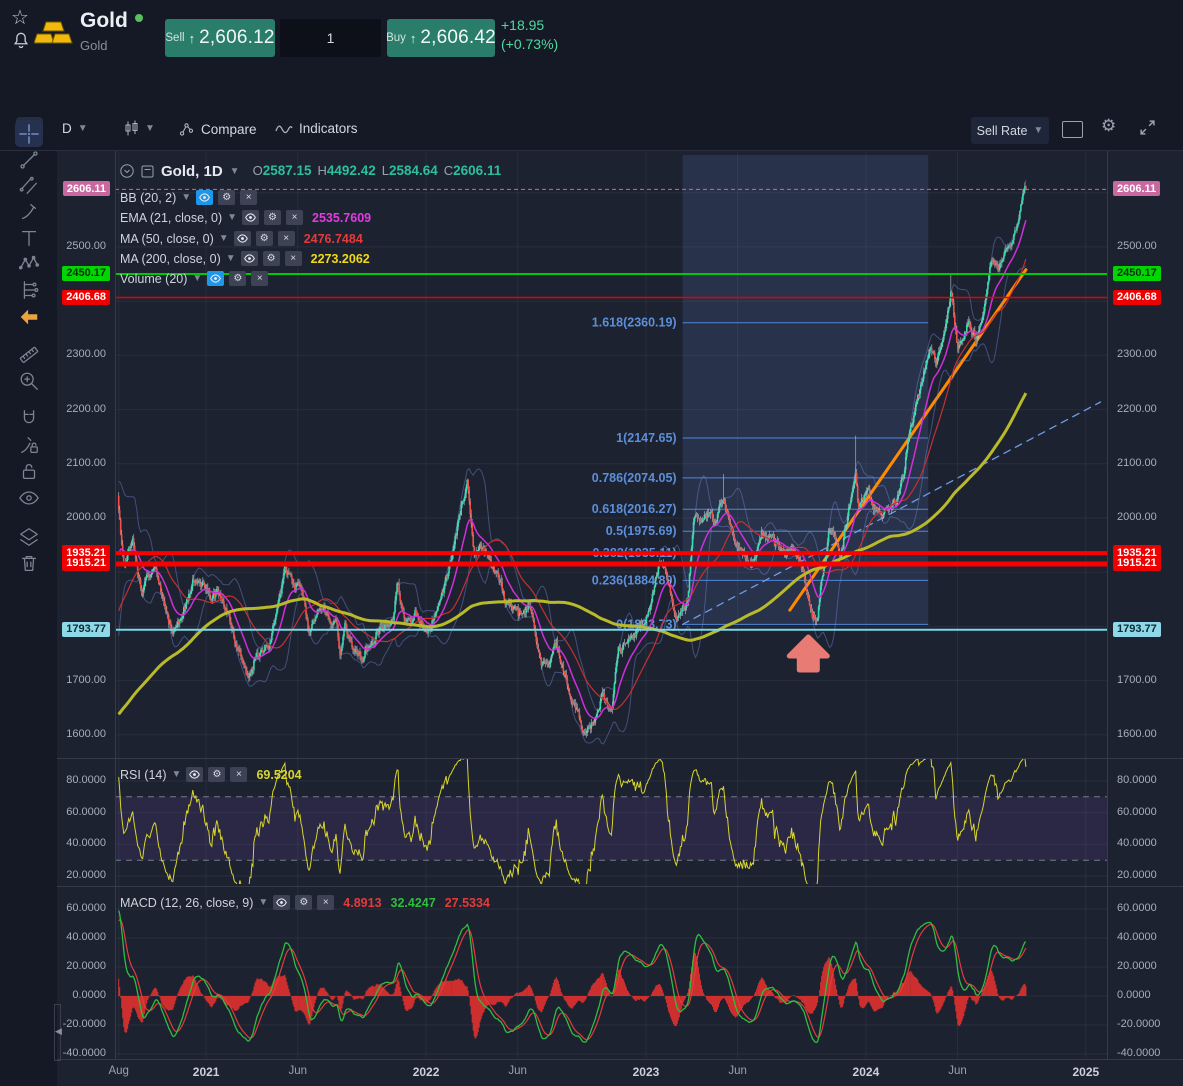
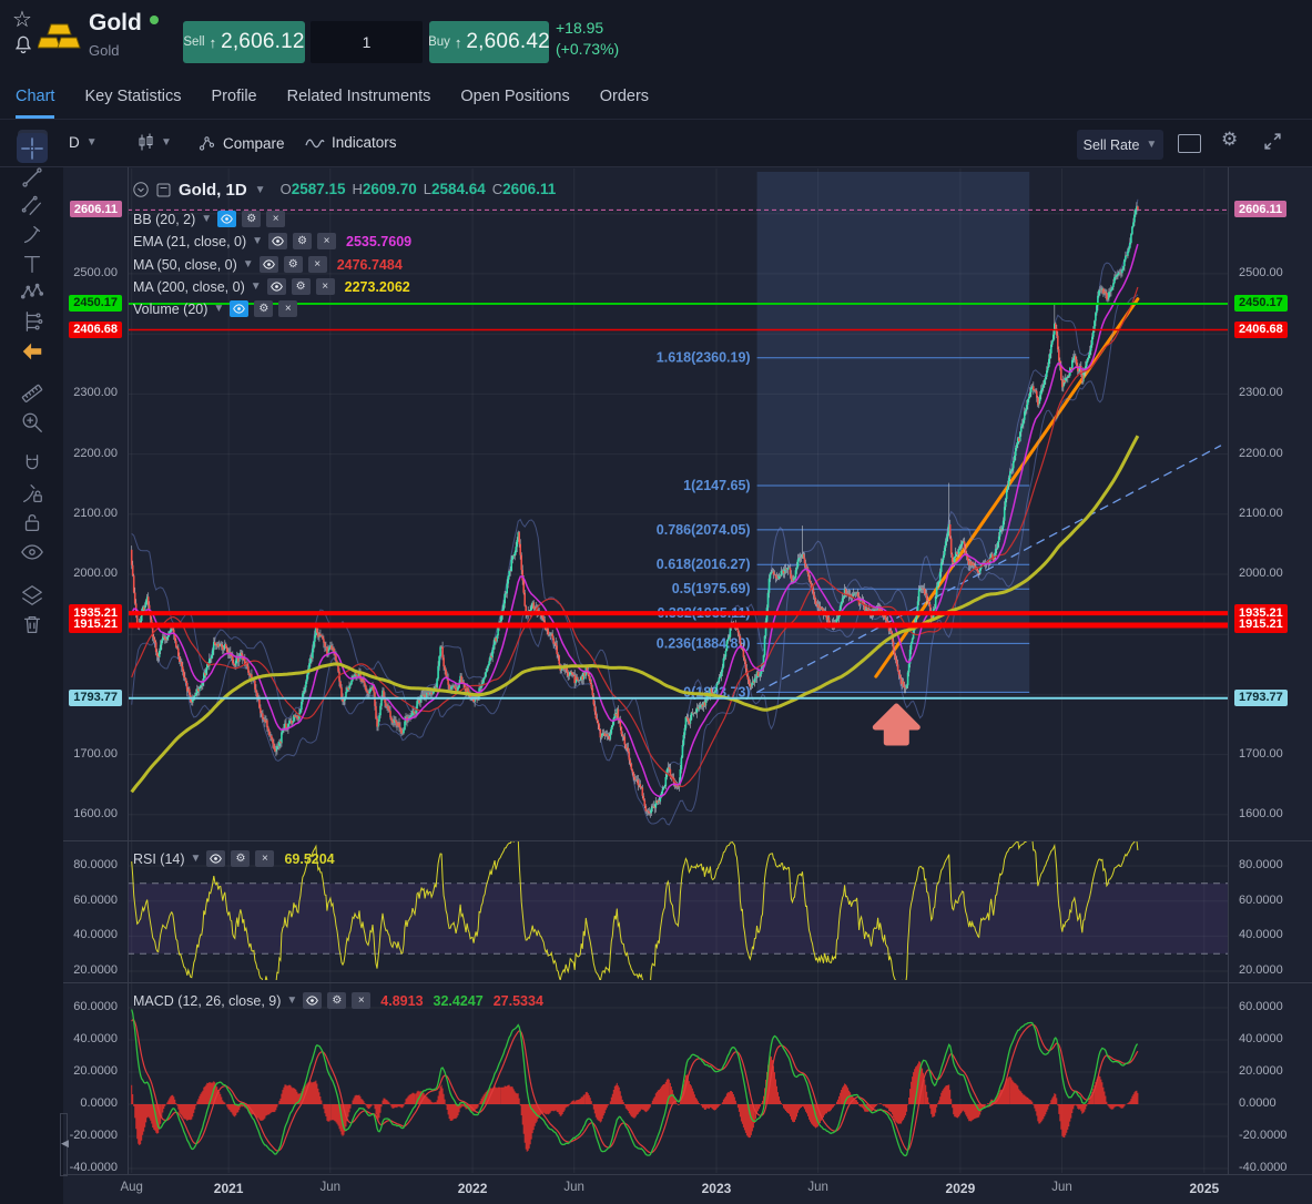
  ☆
  Gold
  Gold
  Sell
  ↑
  2,606.12
  1
  Buy
  ↑
  2,606.42
  +18.95
  (+0.73%)
+ Chart
+ Key Statistics
+ Profile
+ Related Instruments
+ Open Positions
+ Orders
  D
  ▼
  ▼
  Compare
  Indicators
  Sell Rate
  ▼
  ⚙
  1.618(2360.19)
  1(2147.65)
  0.786(2074.05)
  0.618(2016.27)
  0.5(1975.69)
  0.236(1884.89)
  Gold, 1D
  ▼
- O2587.15 H4492.42 L2584.64 C2606.11
+ O2587.15 H2609.70 L2584.64 C2606.11
  ◀
  2500.00
  2300.00
  2200.00
  2100.00
  2000.00
  1700.00
  1600.00
  80.0000
  60.0000
  40.0000
  20.0000
  60.0000
  40.0000
  20.0000
  0.0000
  -20.0000
  -40.0000
  2606.11
  2450.17
  2406.68
  1935.21
  1915.21
  1793.77
  2500.00
  2300.00
  2200.00
  2100.00
  2000.00
  1700.00
  1600.00
  80.0000
  60.0000
  40.0000
  20.0000
  60.0000
  40.0000
  20.0000
  0.0000
  -20.0000
  -40.0000
  2606.11
  2450.17
  2406.68
  1935.21
  1915.21
  1793.77
  Aug
  2021
  Jun
  2022
  Jun
  2023
  Jun
- 2024
+ 2029
  Jun
  2025
  BB (20, 2)
  ▼
  ⚙
  ×
  EMA (21, close, 0)
  ▼
  ⚙
  ×
  2535.7609
  MA (50, close, 0)
  ▼
  ⚙
  ×
  2476.7484
  MA (200, close, 0)
  ▼
  ⚙
  ×
  2273.2062
  Volume (20)
  ▼
  ⚙
  ×
  RSI (14)
  ▼
  ⚙
  ×
  69.5204
  MACD (12, 26, close, 9)
  ▼
  ⚙
  ×
  4.8913 32.4247 27.5334
